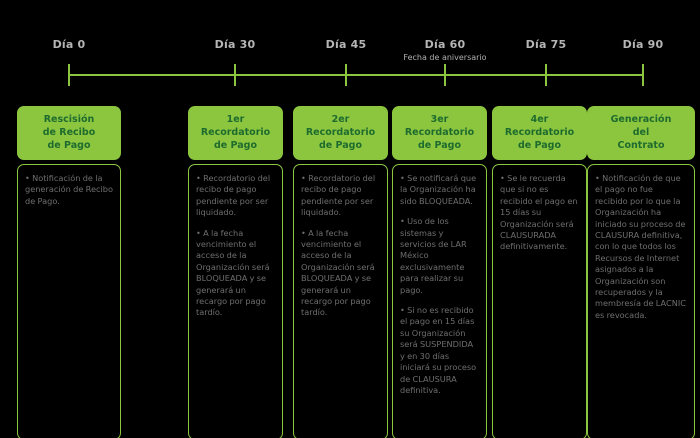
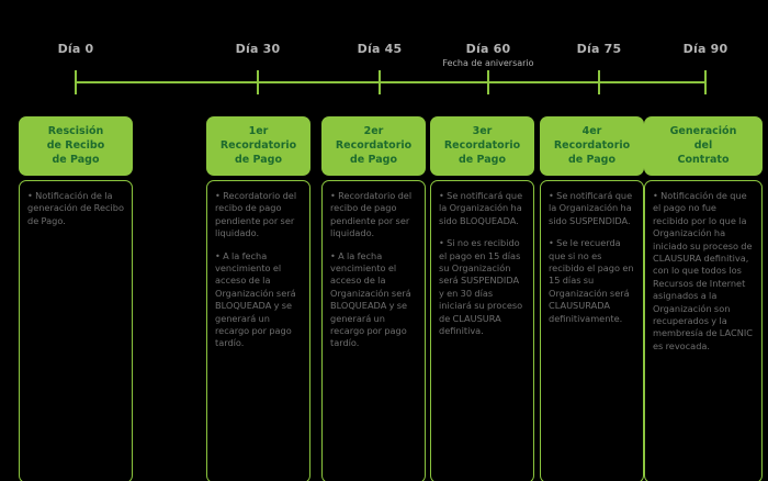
  Día 0
  Día 30
  Día 45
  Día 60
  Fecha de aniversario
  Día 75
  Día 90
  Rescisión
  de Recibo
  de Pago
  • Notificación de la generación de Recibo de Pago.
  1er
  Recordatorio
  de Pago
  • Recordatorio del recibo de pago pendiente por ser liquidado.
  • A la fecha vencimiento el acceso de la Organización será BLOQUEADA y se generará un recargo por pago tardío.
  2er
  Recordatorio
  de Pago
  • Recordatorio del recibo de pago pendiente por ser liquidado.
  • A la fecha vencimiento el acceso de la Organización será BLOQUEADA y se generará un recargo por pago tardío.
  3er
  Recordatorio
  de Pago
  • Se notificará que la Organización ha sido BLOQUEADA.
- • Uso de los sistemas y servicios de LAR México exclusivamente para realizar su pago.
  • Si no es recibido el pago en 15 días su Organización será SUSPENDIDA y en 30 días iniciará su proceso de CLAUSURA definitiva.
  4er
  Recordatorio
  de Pago
+ • Se notificará que la Organización ha sido SUSPENDIDA.
  • Se le recuerda que si no es recibido el pago en 15 días su Organización será CLAUSURADA definitivamente.
  Generación
  del
  Contrato
  • Notificación de que el pago no fue recibido por lo que la Organización ha iniciado su proceso de CLAUSURA definitiva, con lo que todos los Recursos de Internet asignados a la Organización son recuperados y la membresía de LACNIC es revocada.
